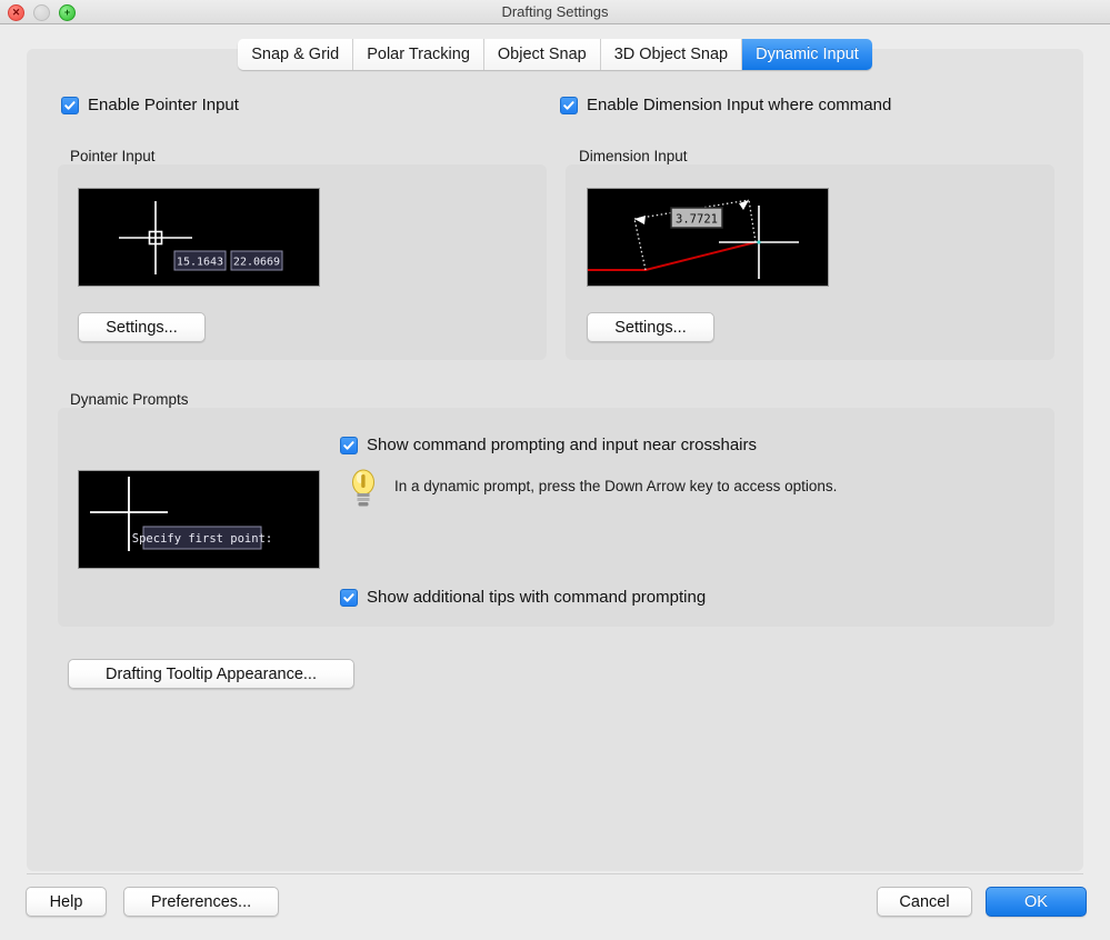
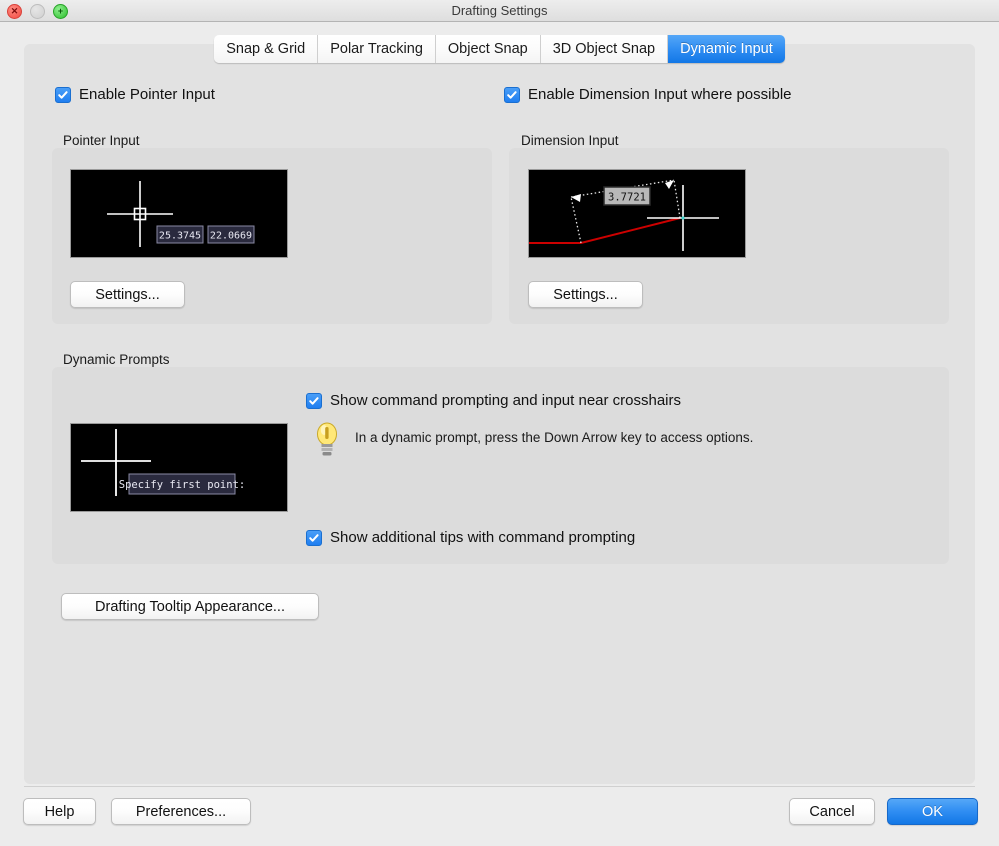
  ✕
  +
  Drafting Settings
  Snap & Grid
  Polar Tracking
  Object Snap
  3D Object Snap
  Dynamic Input
  Enable Pointer Input
- Enable Dimension Input where command
+ Enable Dimension Input where possible
  Pointer Input
- 15.1643
+ 25.3745
  22.0669
  Settings...
  Dimension Input
  3.7721
  Settings...
  Dynamic Prompts
  Specify first point:
  Show command prompting and input near crosshairs
  In a dynamic prompt, press the Down Arrow key to access options.
  Show additional tips with command prompting
  Drafting Tooltip Appearance...
  Help
  Preferences...
  Cancel
  OK
